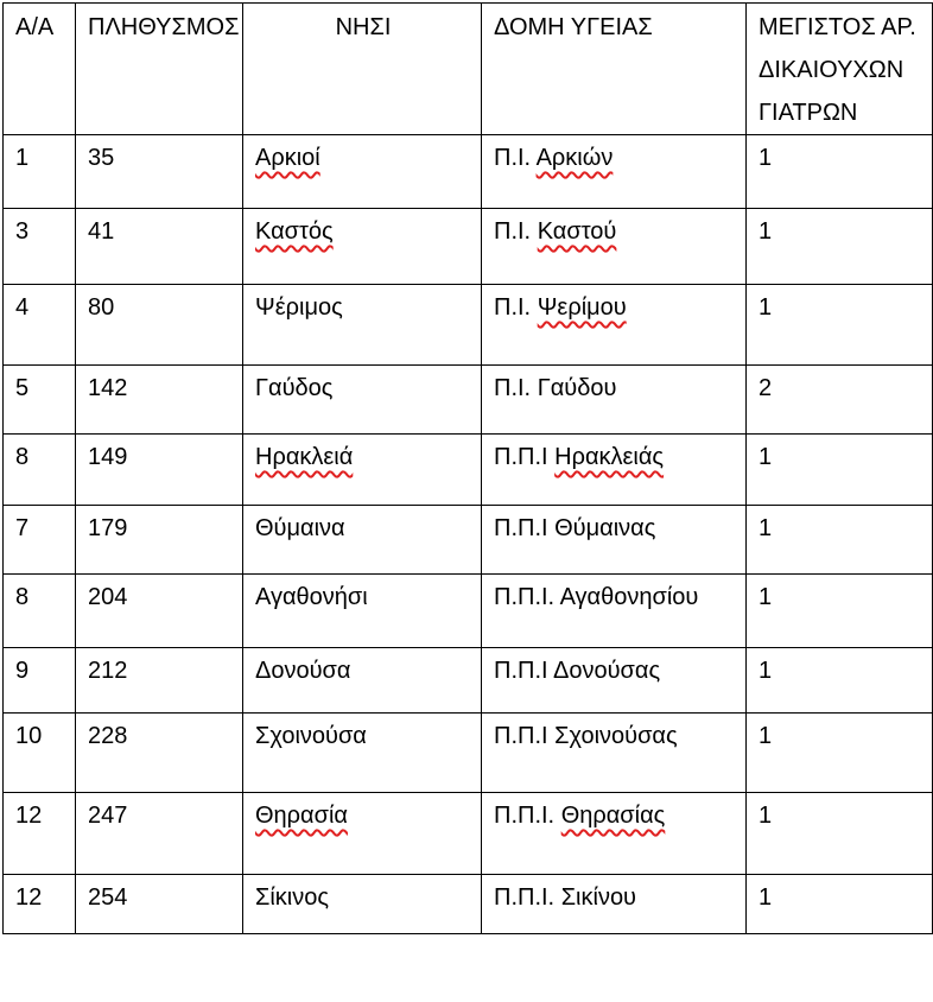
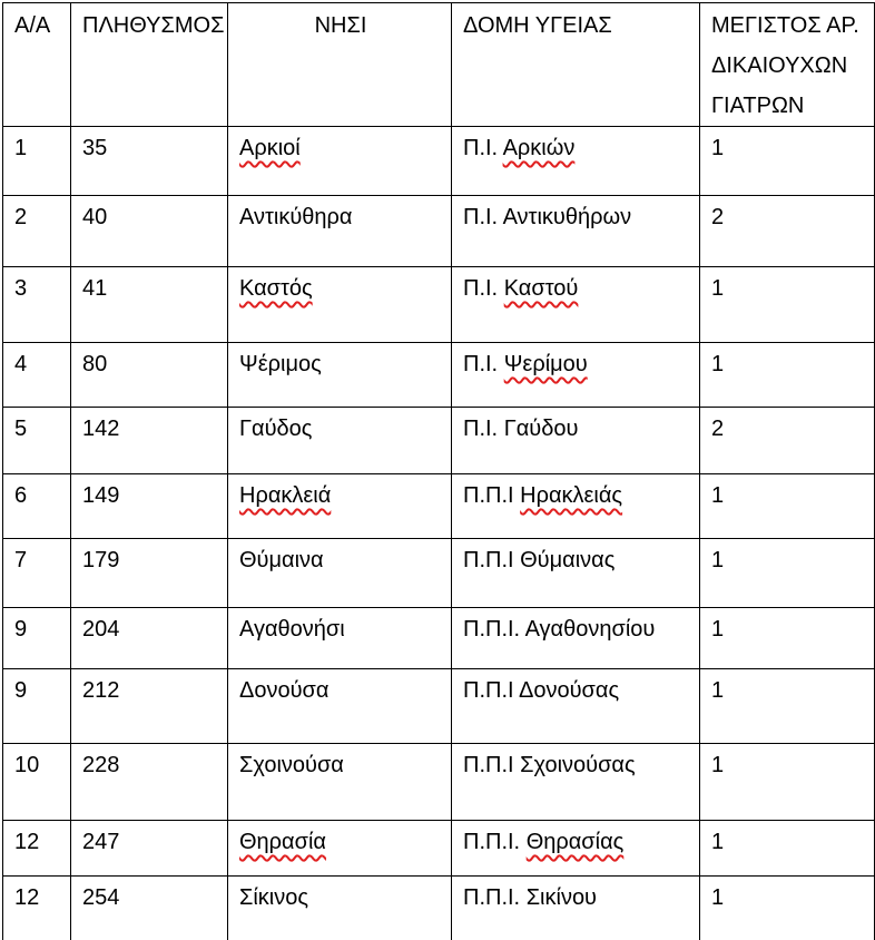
  Α/Α	ΠΛΗΘΥΣΜΟΣ	ΝΗΣΙ	ΔΟΜΗ ΥΓΕΙΑΣ	ΜΕΓΙΣΤΟΣ ΑΡ. ΔΙΚΑΙΟΥΧΩΝ ΓΙΑΤΡΩΝ
  1	35	Αρκιοί	Π.Ι. Αρκιών	1
+ 2	40	Αντικύθηρα	Π.Ι. Αντικυθήρων	2
  3	41	Καστός	Π.Ι. Καστού	1
  4	80	Ψέριμος	Π.Ι. Ψερίμου	1
  5	142	Γαύδος	Π.Ι. Γαύδου	2
- 8	149	Ηρακλειά	Π.Π.Ι Ηρακλειάς	1
+ 6	149	Ηρακλειά	Π.Π.Ι Ηρακλειάς	1
  7	179	Θύμαινα	Π.Π.Ι Θύμαινας	1
- 8	204	Αγαθονήσι	Π.Π.Ι. Αγαθονησίου	1
+ 9	204	Αγαθονήσι	Π.Π.Ι. Αγαθονησίου	1
  9	212	Δονούσα	Π.Π.Ι Δονούσας	1
  10	228	Σχοινούσα	Π.Π.Ι Σχοινούσας	1
  12	247	Θηρασία	Π.Π.Ι. Θηρασίας	1
  12	254	Σίκινος	Π.Π.Ι. Σικίνου	1
